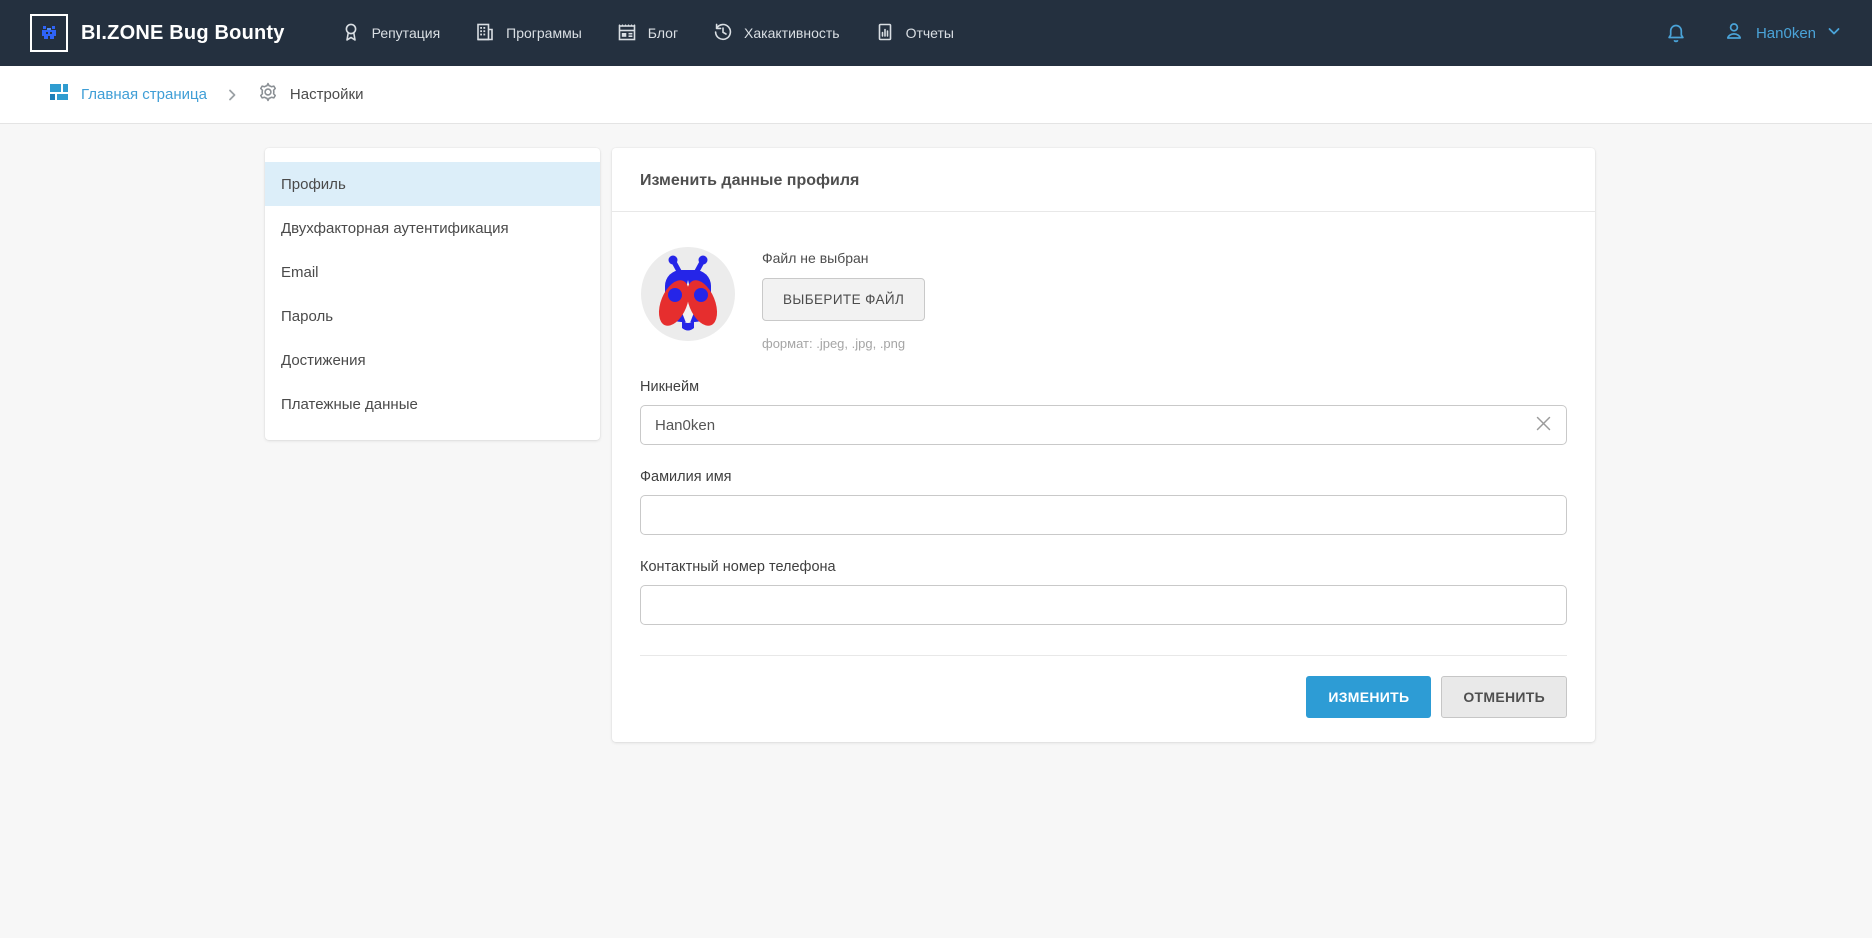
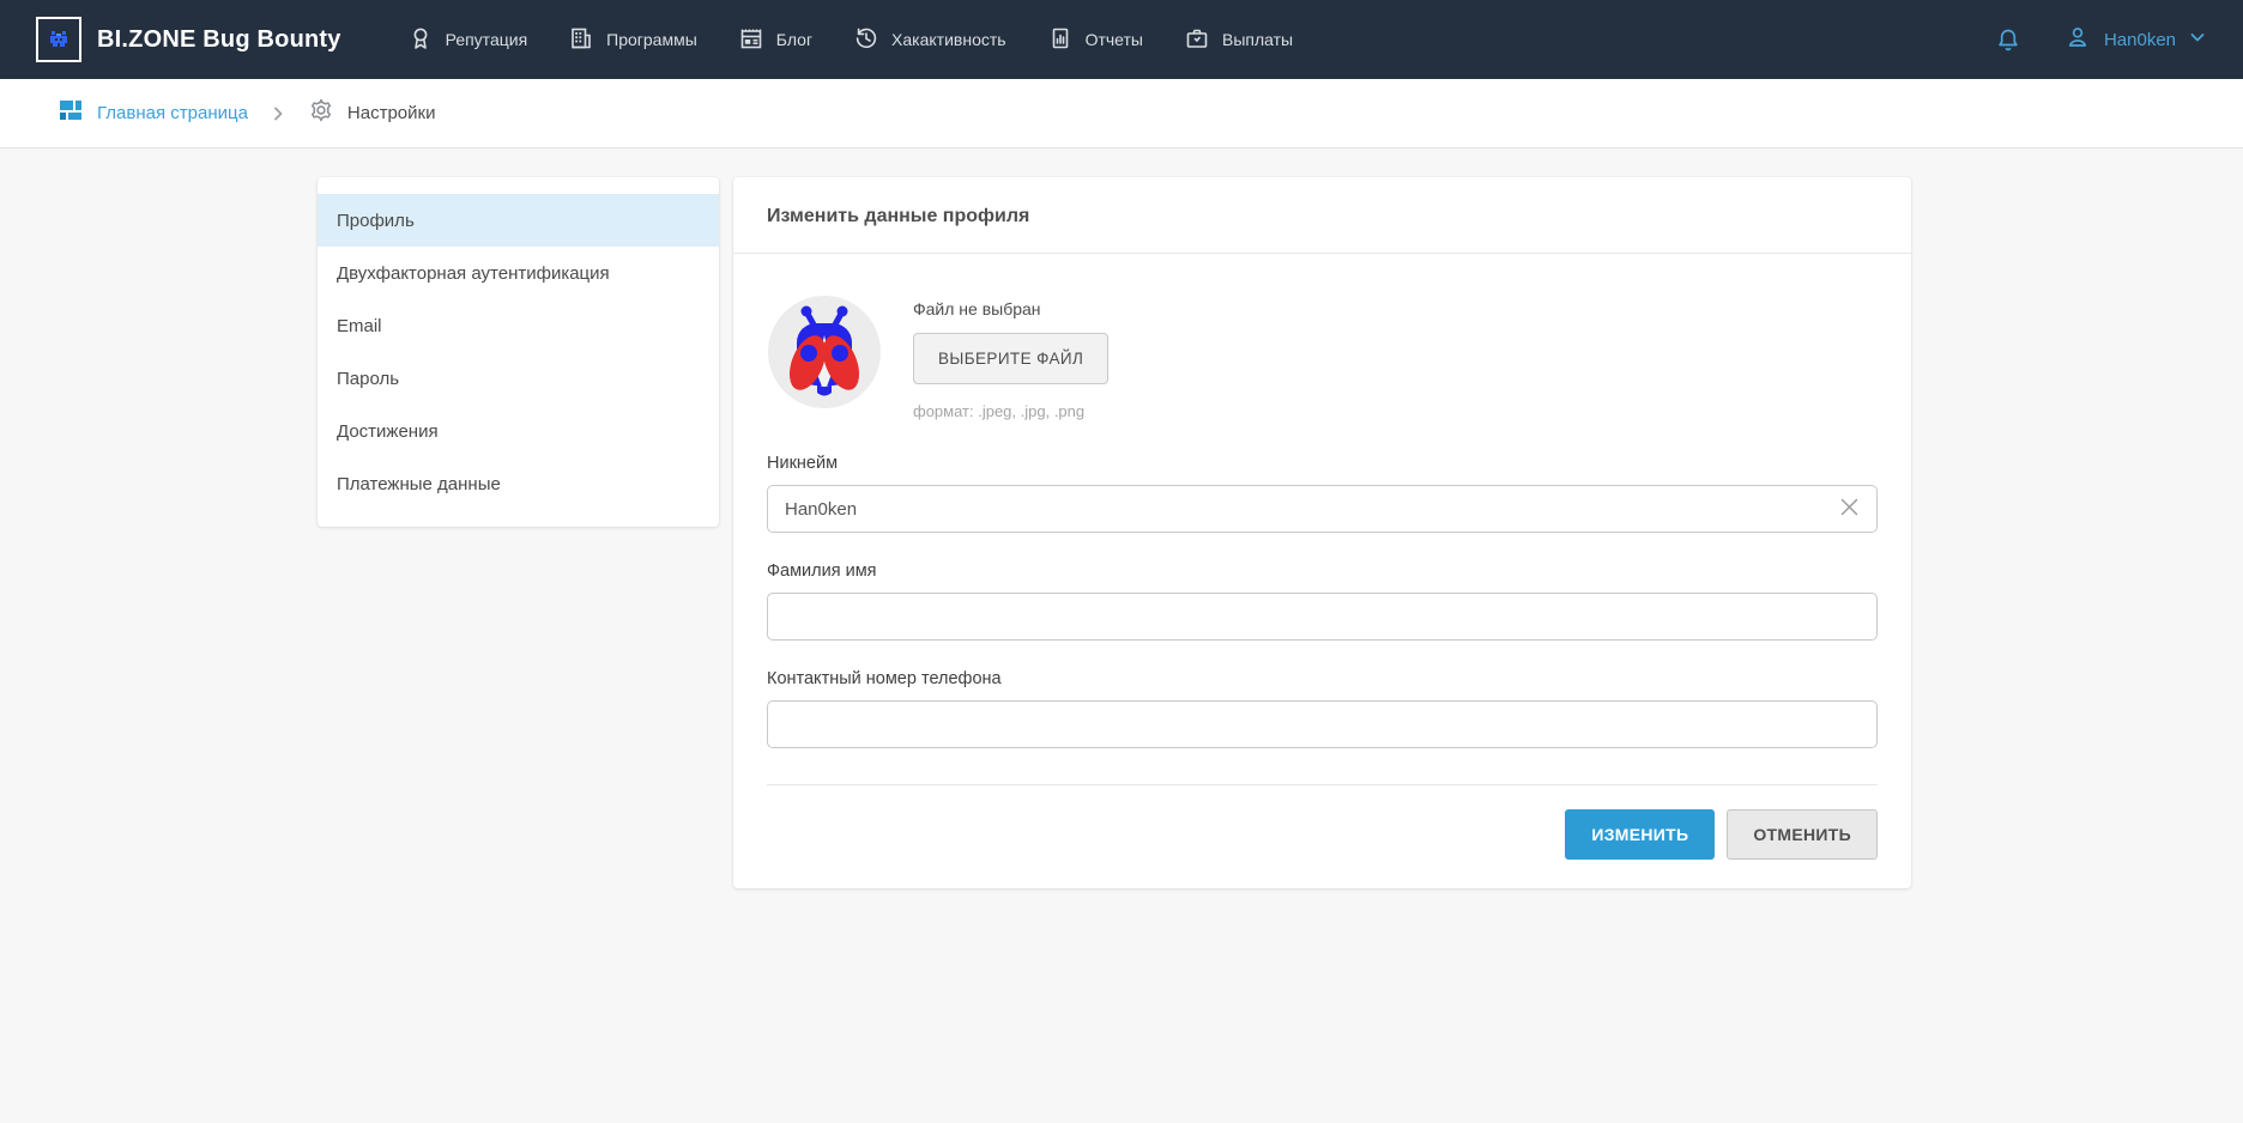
  BI.ZONE Bug Bounty
  Репутация
  Программы
  Блог
  Хакактивность
  Отчеты
+ Выплаты
  Han0ken
  Главная страница
  Настройки
  Профиль
  Двухфакторная аутентификация
  Email
  Пароль
  Достижения
  Платежные данные
  Изменить данные профиля
  Файл не выбран
  ВЫБЕРИТЕ ФАЙЛ
  формат: .jpeg, .jpg, .png
  Никнейм
  Han0ken
  Фамилия имя
  Контактный номер телефона
  ИЗМЕНИТЬ
  ОТМЕНИТЬ
